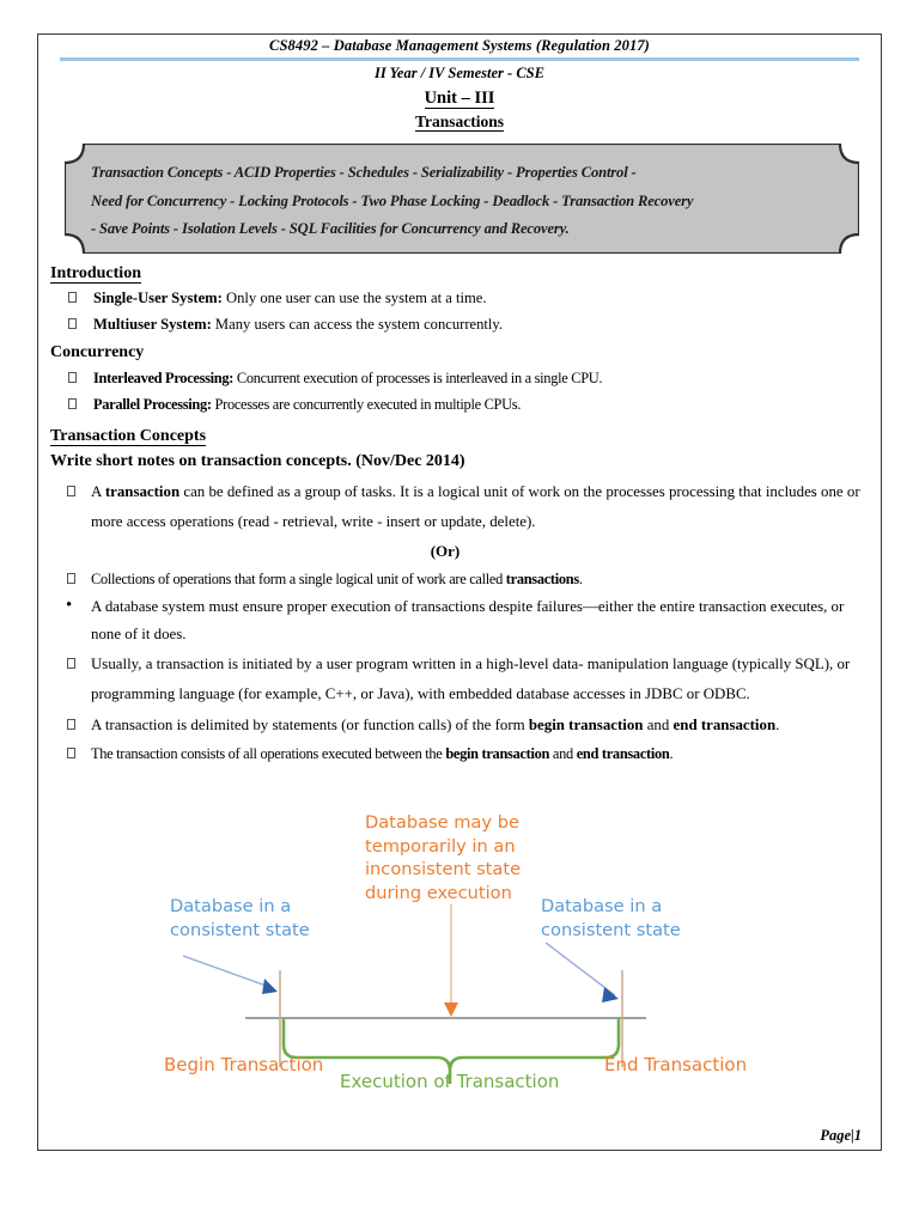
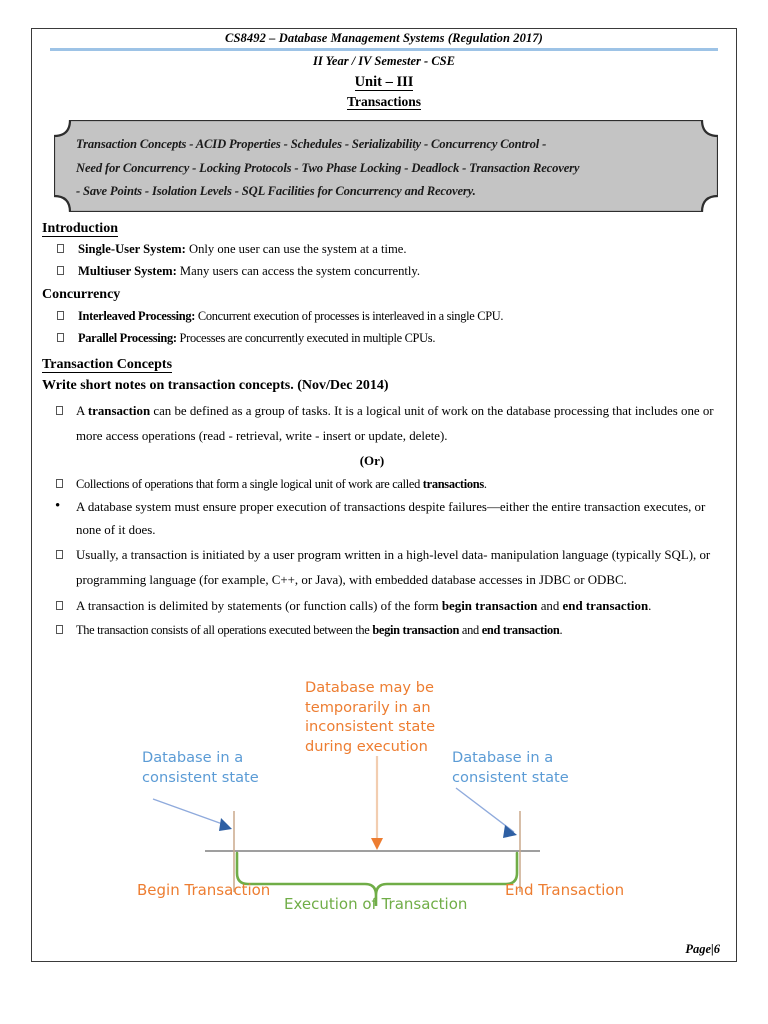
  CS8492 – Database Management Systems (Regulation 2017)
  II Year / IV Semester - CSE
  Unit – III
  Transactions
- Transaction Concepts - ACID Properties - Schedules - Serializability - Properties Control -
+ Transaction Concepts - ACID Properties - Schedules - Serializability - Concurrency Control -
  Need for Concurrency - Locking Protocols - Two Phase Locking - Deadlock - Transaction Recovery
  - Save Points - Isolation Levels - SQL Facilities for Concurrency and Recovery.
  Introduction
  Single-User System: Only one user can use the system at a time.
  Multiuser System: Many users can access the system concurrently.
  Concurrency
  Interleaved Processing: Concurrent execution of processes is interleaved in a single CPU.
  Parallel Processing: Processes are concurrently executed in multiple CPUs.
  Transaction Concepts
  Write short notes on transaction concepts. (Nov/Dec 2014)
- A transaction can be defined as a group of tasks. It is a logical unit of work on the processes processing that includes one or more access operations (read - retrieval, write - insert or update, delete).
+ A transaction can be defined as a group of tasks. It is a logical unit of work on the database processing that includes one or more access operations (read - retrieval, write - insert or update, delete).
  (Or)
  Collections of operations that form a single logical unit of work are called transactions.
  •
  A database system must ensure proper execution of transactions despite failures—either the entire transaction executes, or none of it does.
  Usually, a transaction is initiated by a user program written in a high-level data- manipulation language (typically SQL), or programming language (for example, C++, or Java), with embedded database accesses in JDBC or ODBC.
  A transaction is delimited by statements (or function calls) of the form begin transaction and end transaction.
  The transaction consists of all operations executed between the begin transaction and end transaction.
  Database in a
  consistent state
  Database in a
  consistent state
  Database may be
  temporarily in an
  inconsistent state
  during execution
  Begin Transaction
  End Transaction
  Execution of Transaction
- Page|1
+ Page|6
